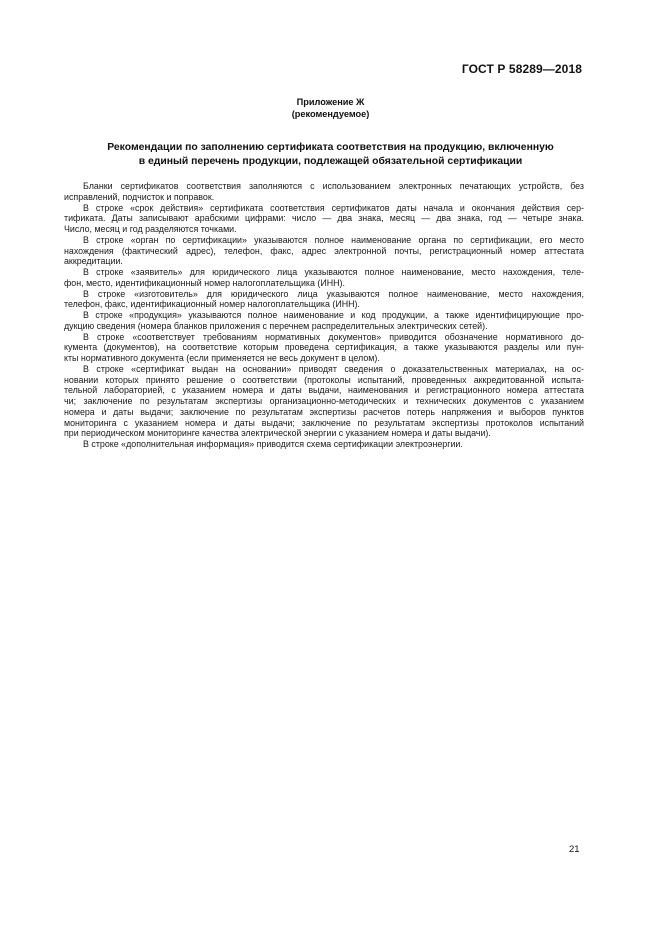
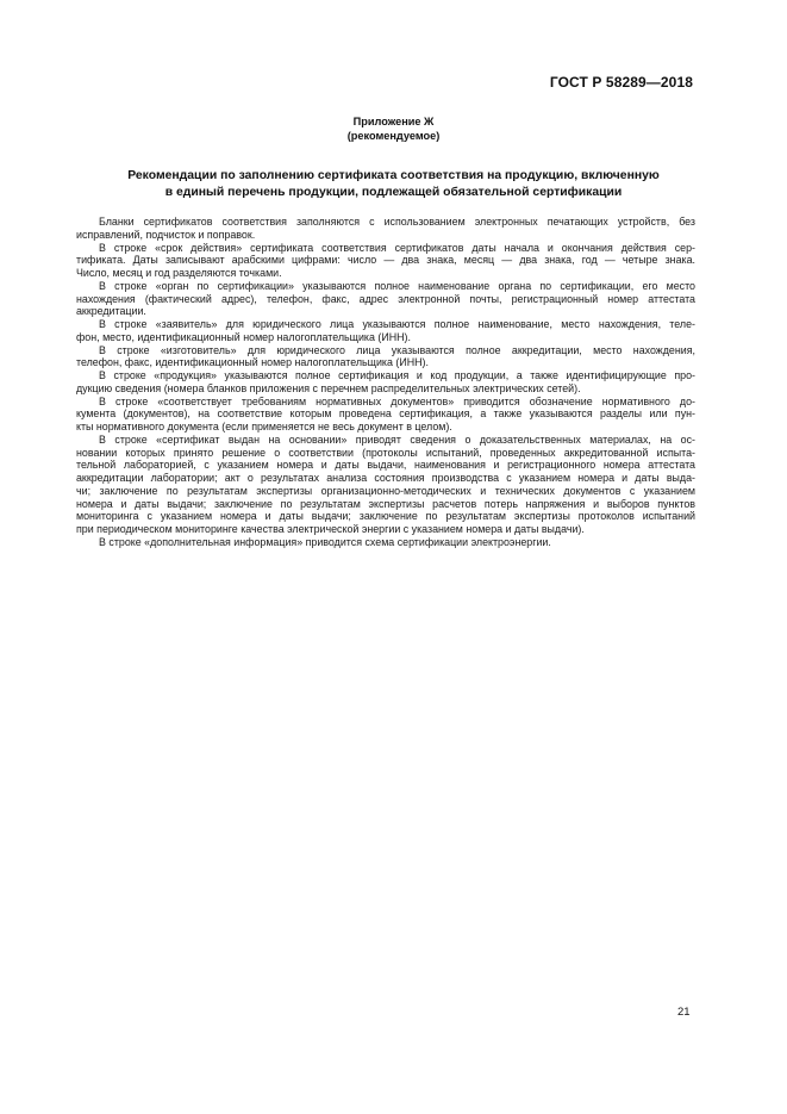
  ГОСТ Р 58289—2018
  Приложение Ж
  (рекомендуемое)
  Рекомендации по заполнению сертификата соответствия на продукцию, включенную
  в единый перечень продукции, подлежащей обязательной сертификации
  Бланки сертификатов соответствия заполняются с использованием электронных печатающих устройств, без
  исправлений, подчисток и поправок.
  В строке «срок действия» сертификата соответствия сертификатов даты начала и окончания действия сер-
  тификата. Даты записывают арабскими цифрами: число — два знака, месяц — два знака, год — четыре знака.
  Число, месяц и год разделяются точками.
  В строке «орган по сертификации» указываются полное наименование органа по сертификации, его место
  нахождения (фактический адрес), телефон, факс, адрес электронной почты, регистрационный номер аттестата
  аккредитации.
  В строке «заявитель» для юридического лица указываются полное наименование, место нахождения, теле-
  фон, место, идентификационный номер налогоплательщика (ИНН).
- В строке «изготовитель» для юридического лица указываются полное наименование, место нахождения,
+ В строке «изготовитель» для юридического лица указываются полное аккредитации, место нахождения,
  телефон, факс, идентификационный номер налогоплательщика (ИНН).
- В строке «продукция» указываются полное наименование и код продукции, а также идентифицирующие про-
+ В строке «продукция» указываются полное сертификация и код продукции, а также идентифицирующие про-
  дукцию сведения (номера бланков приложения с перечнем распределительных электрических сетей).
  В строке «соответствует требованиям нормативных документов» приводится обозначение нормативного до-
  кумента (документов), на соответствие которым проведена сертификация, а также указываются разделы или пун-
  кты нормативного документа (если применяется не весь документ в целом).
  В строке «сертификат выдан на основании» приводят сведения о доказательственных материалах, на ос-
  новании которых принято решение о соответствии (протоколы испытаний, проведенных аккредитованной испыта-
  тельной лабораторией, с указанием номера и даты выдачи, наименования и регистрационного номера аттестата
+ аккредитации лаборатории; акт о результатах анализа состояния производства с указанием номера и даты выда-
  чи; заключение по результатам экспертизы организационно-методических и технических документов с указанием
  номера и даты выдачи; заключение по результатам экспертизы расчетов потерь напряжения и выборов пунктов
  мониторинга с указанием номера и даты выдачи; заключение по результатам экспертизы протоколов испытаний
  при периодическом мониторинге качества электрической энергии с указанием номера и даты выдачи).
  В строке «дополнительная информация» приводится схема сертификации электроэнергии.
  21
